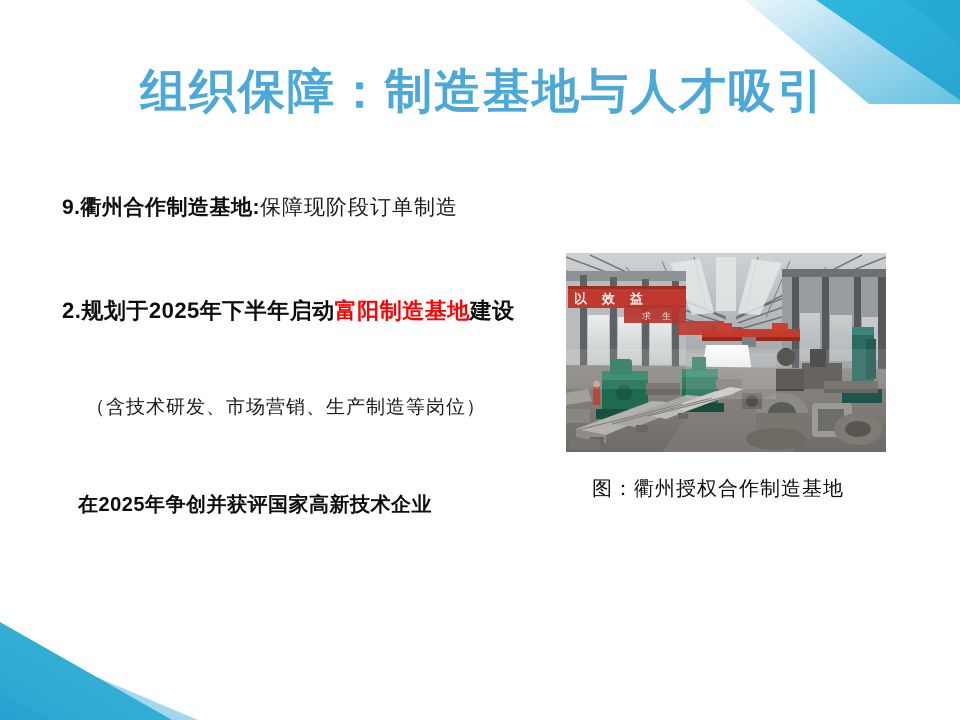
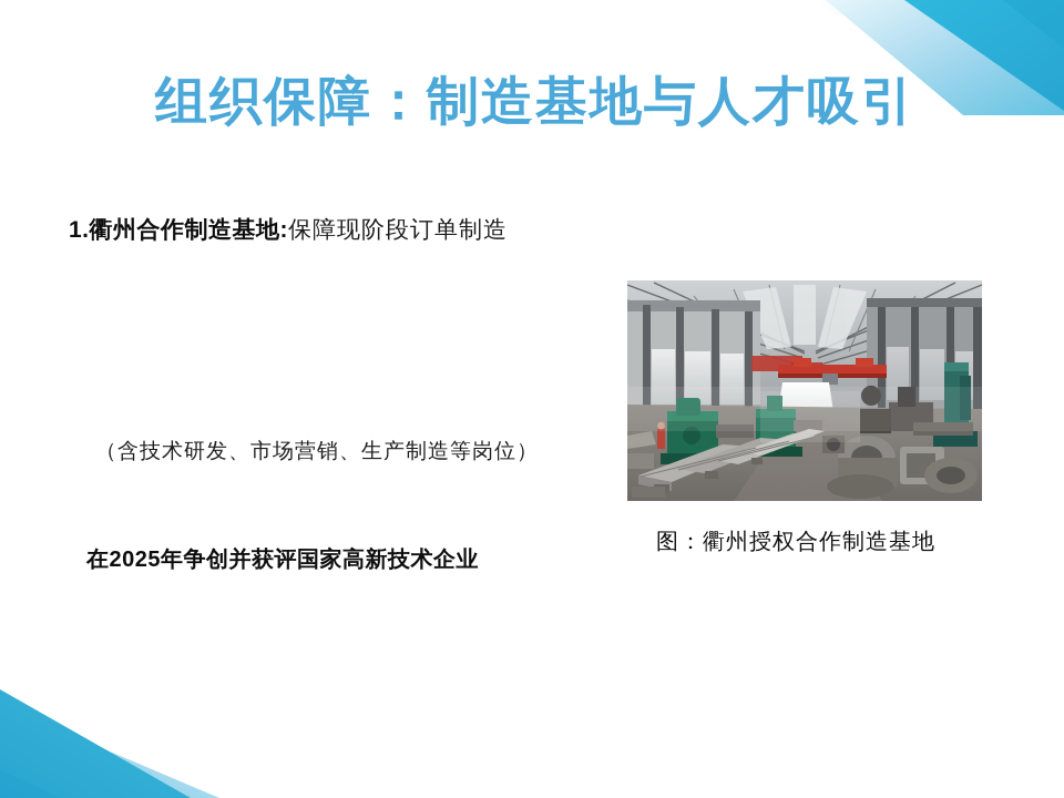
  组织保障：制造基地与人才吸引
- 9.衢州合作制造基地:保障现阶段订单制造
+ 1.衢州合作制造基地:保障现阶段订单制造
- 2.规划于2025年下半年启动富阳制造基地建设
  （含技术研发、市场营销、生产制造等岗位）
  在2025年争创并获评国家高新技术企业
- 以
- 效
- 益
- 求
- 生
  图：衢州授权合作制造基地
